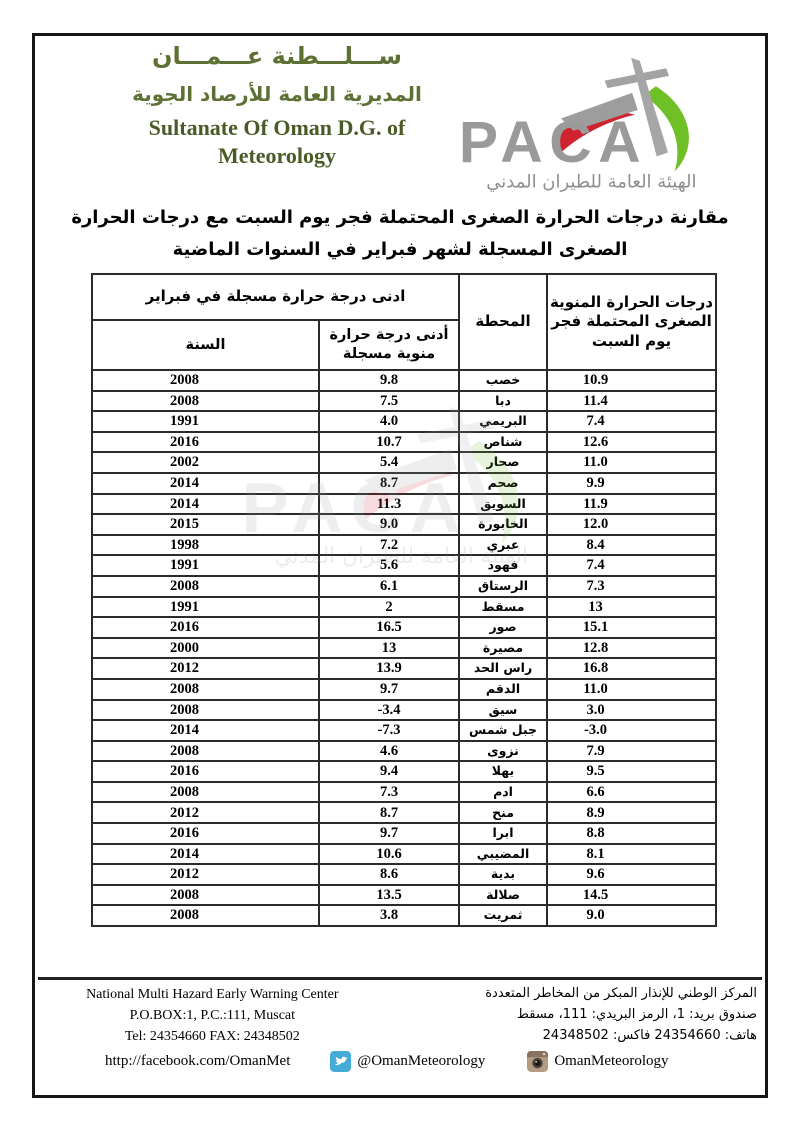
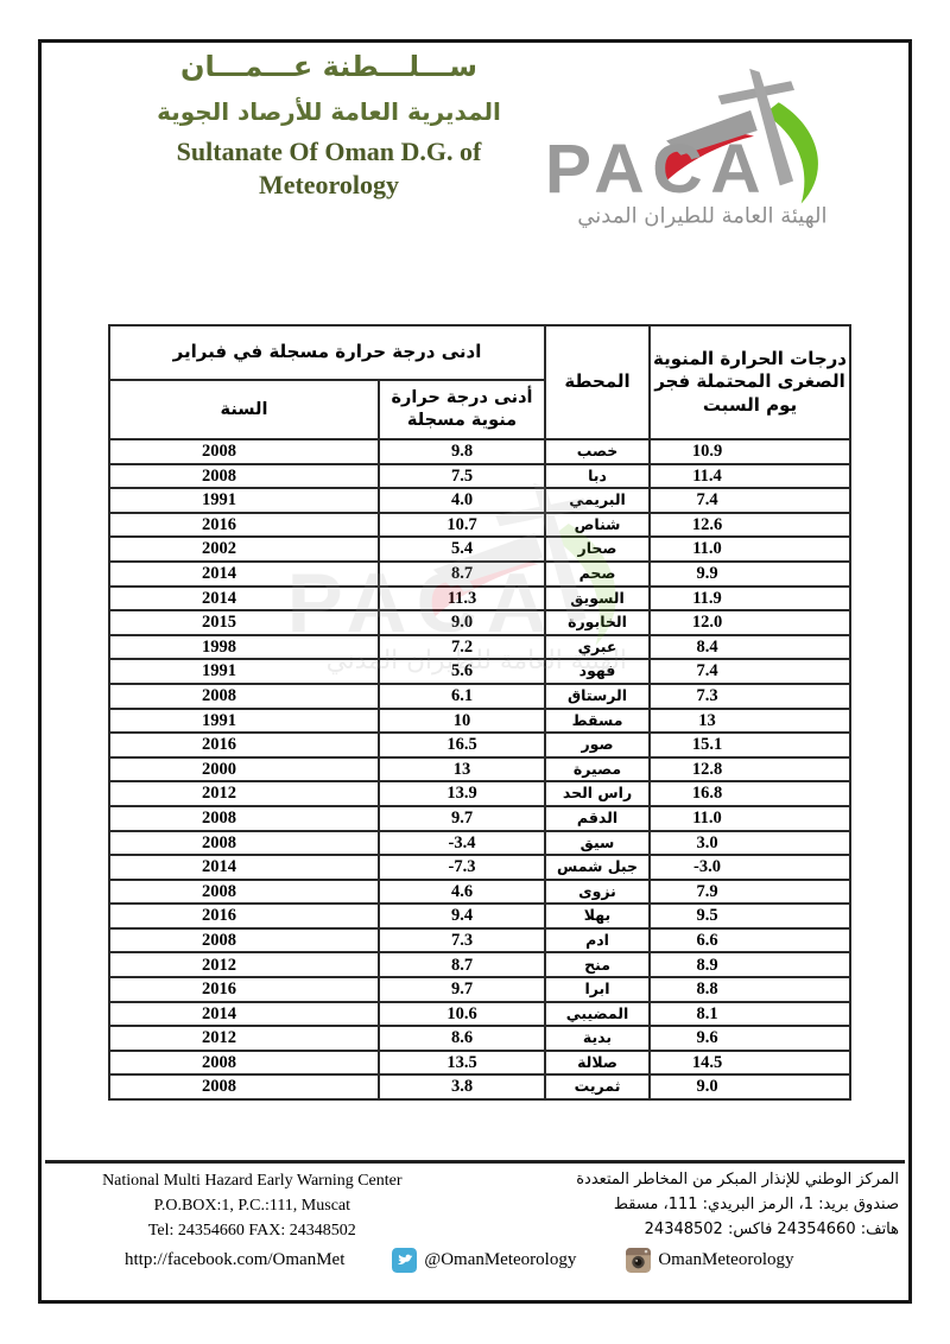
  ســـلـــطنة عـــمـــان
  المديرية العامة للأرصاد الجوية
  Sultanate Of Oman D.G. of Meteorology
- مقارنة درجات الحرارة الصغرى المحتملة فجر يوم السبت مع درجات الحرارة الصغرى المسجلة لشهر فبراير في السنوات الماضية
  ادنى درجة حرارة مسجلة في فبراير	المحطة	درجات الحرارة المنوية الصغرى المحتملة فجر يوم السبت
  السنة	أدنى درجة حرارة منوية مسجلة
  2008	9.8	خصب	10.9
  2008	7.5	دبا	11.4
  1991	4.0	البريمي	7.4
  2016	10.7	شناص	12.6
  2002	5.4	صحار	11.0
  2014	8.7	صحم	9.9
  2014	11.3	السويق	11.9
  2015	9.0	الخابورة	12.0
  1998	7.2	عبري	8.4
  1991	5.6	فهود	7.4
  2008	6.1	الرستاق	7.3
- 1991	2	مسقط	13
+ 1991	10	مسقط	13
  2016	16.5	صور	15.1
  2000	13	مصيرة	12.8
  2012	13.9	راس الحد	16.8
  2008	9.7	الدقم	11.0
  2008	-3.4	سيق	3.0
  2014	-7.3	جبل شمس	-3.0
  2008	4.6	نزوى	7.9
  2016	9.4	بهلا	9.5
  2008	7.3	ادم	6.6
  2012	8.7	منح	8.9
  2016	9.7	ابرا	8.8
  2014	10.6	المضيبي	8.1
  2012	8.6	بدية	9.6
  2008	13.5	صلالة	14.5
  2008	3.8	ثمريت	9.0
  National Multi Hazard Early Warning Center
  P.O.BOX:1, P.C.:111, Muscat
  Tel: 24354660 FAX: 24348502
  المركز الوطني للإنذار المبكر من المخاطر المتعددة
  صندوق بريد: 1، الرمز البريدي: 111، مسقط
  هاتف: 24354660 فاكس: 24348502
  http://facebook.com/OmanMet
  @OmanMeteorology
  OmanMeteorology
